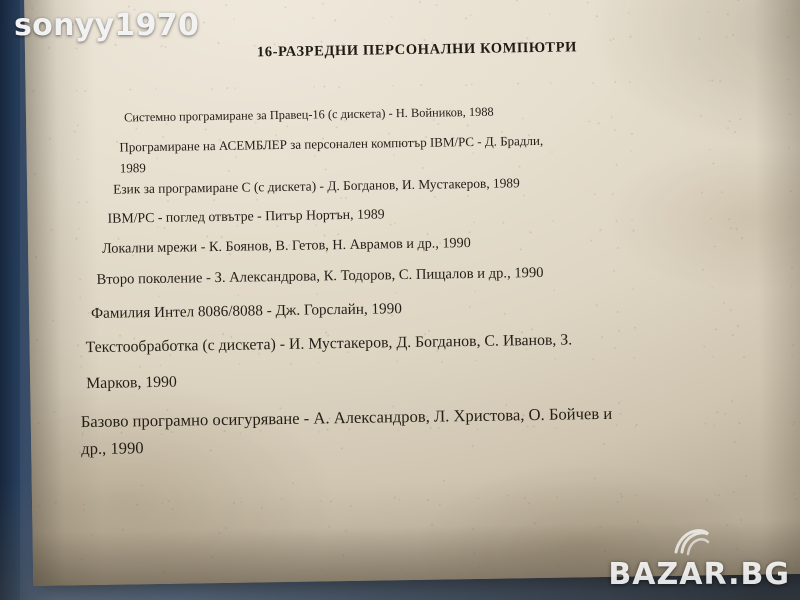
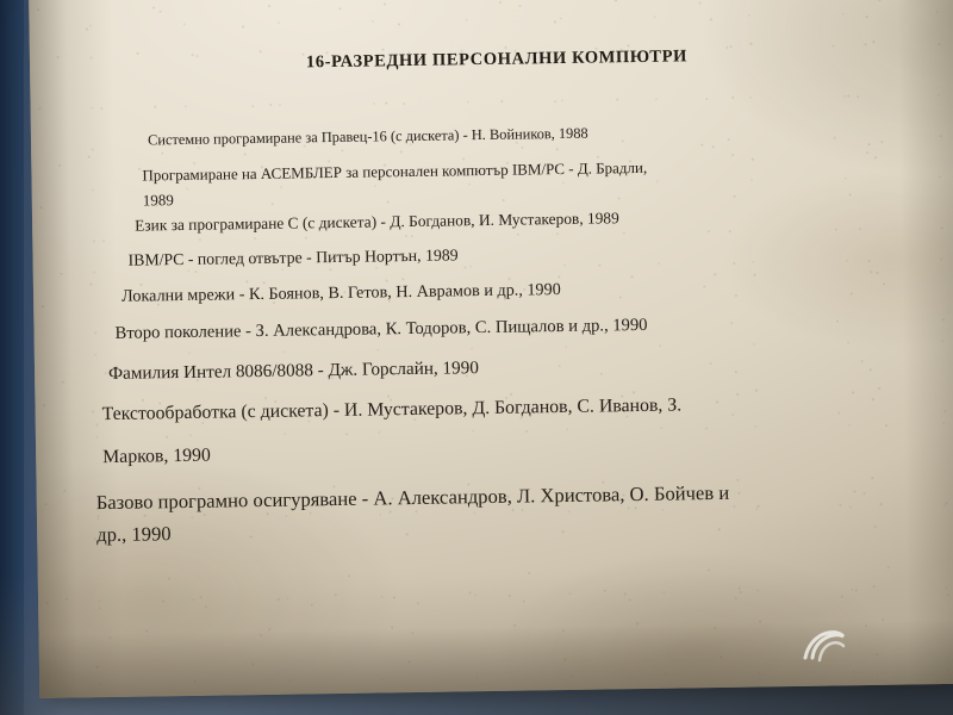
- sonyy1970
- BAZAR.BG
